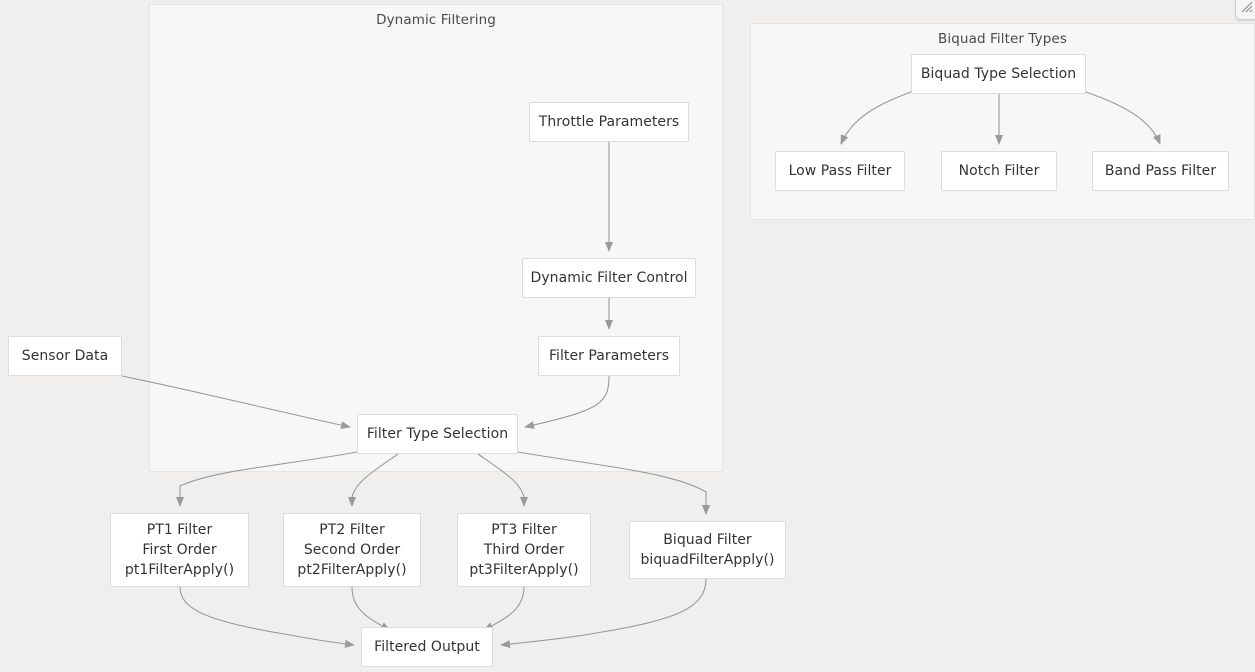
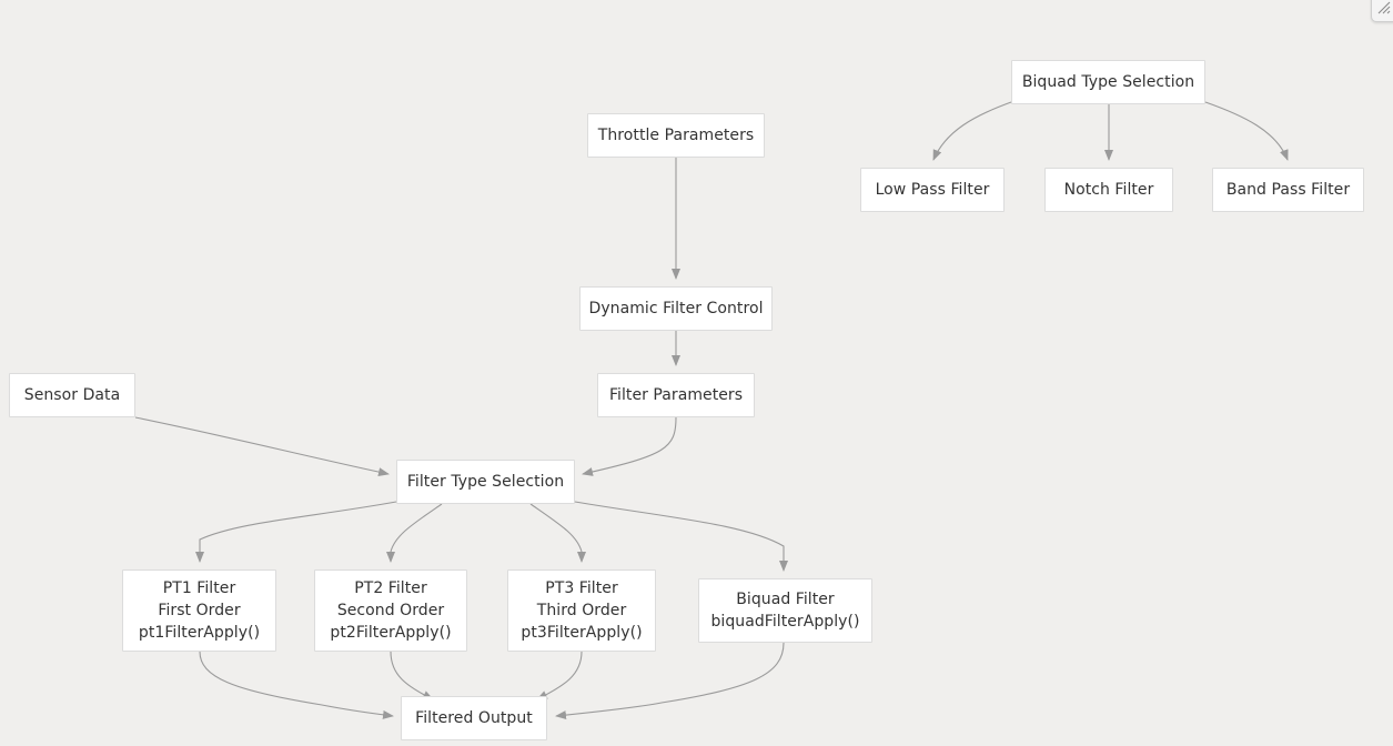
- Dynamic Filtering
- Biquad Filter Types
  Sensor Data
  Throttle Parameters
  Dynamic Filter Control
  Filter Parameters
  Filter Type Selection
  PT1 Filter
  First Order
  pt1FilterApply()
  PT2 Filter
  Second Order
  pt2FilterApply()
  PT3 Filter
  Third Order
  pt3FilterApply()
  Biquad Filter
  biquadFilterApply()
  Filtered Output
  Biquad Type Selection
  Low Pass Filter
  Notch Filter
  Band Pass Filter
